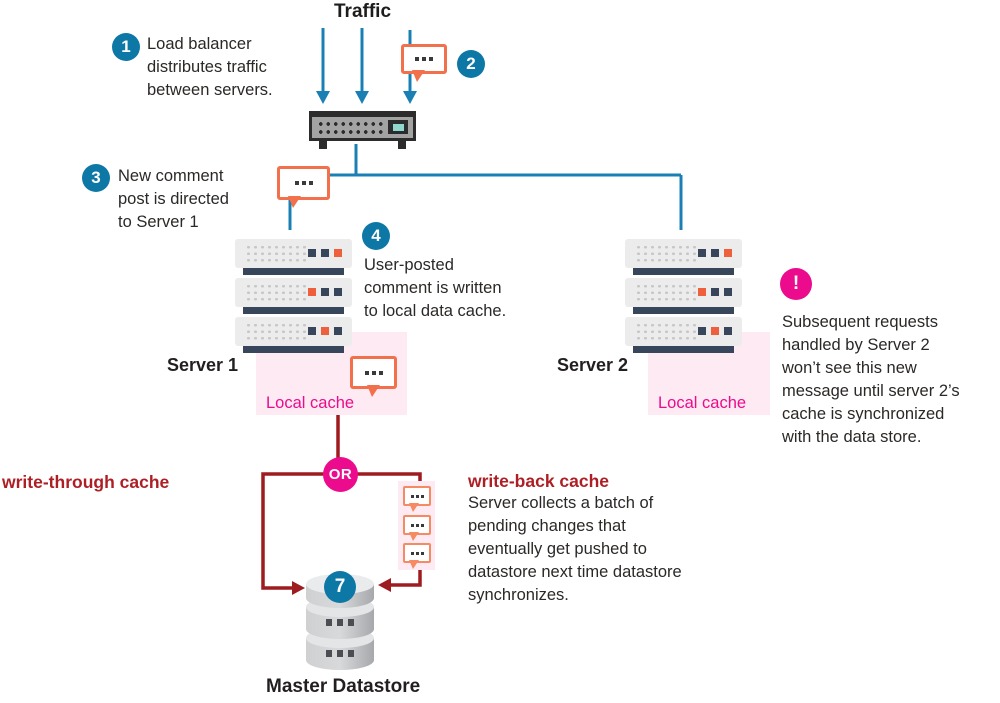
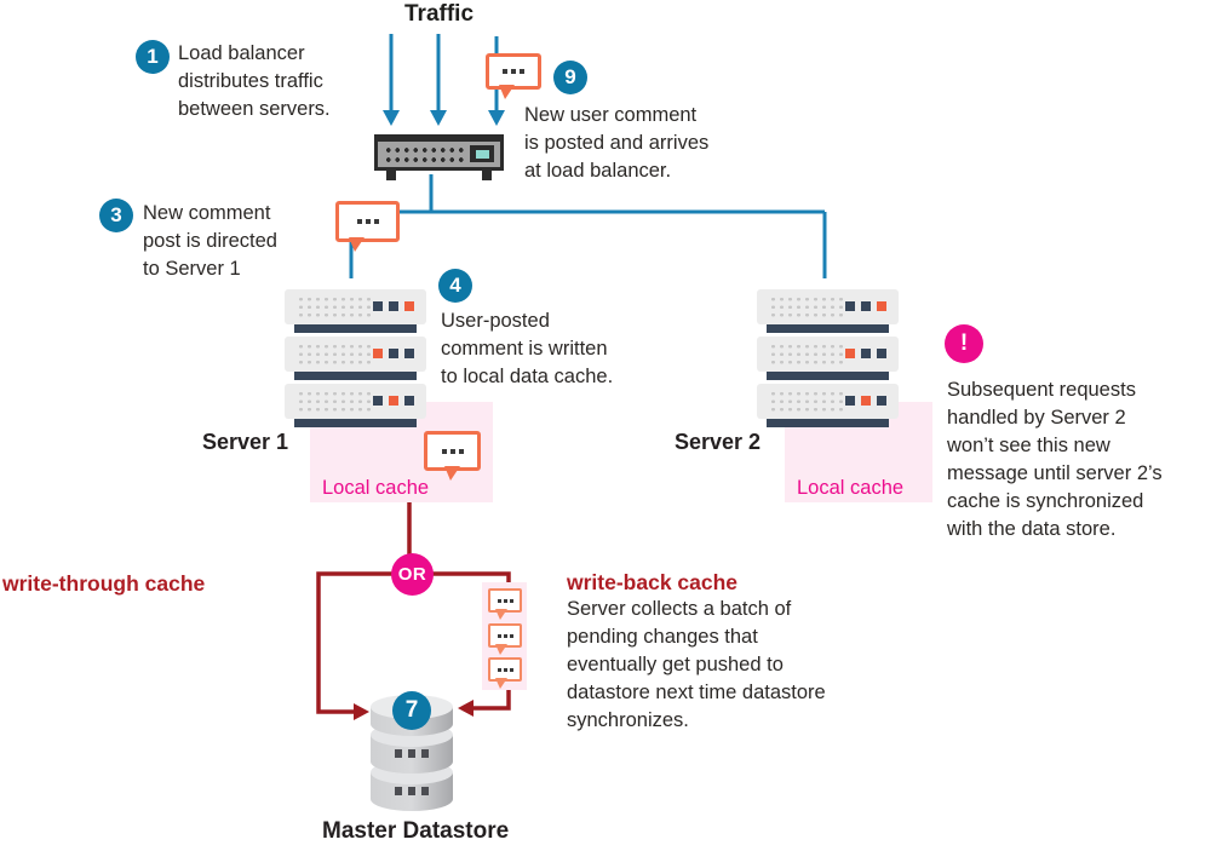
  Traffic
  1
  Load balancer
  distributes traffic
  between servers.
- 2
+ 9
+ New user comment
+ is posted and arrives
+ at load balancer.
  3
  New comment
  post is directed
  to Server 1
  Server 1
  4
  User-posted
  comment is written
  to local data cache.
  Local cache
  Server 2
  Local cache
  !
  Subsequent requests
  handled by Server 2
  won’t see this new
  message until server 2’s
  cache is synchronized
  with the data store.
  OR
  write-through cache
  write-back cache
  Server collects a batch of
  pending changes that
  eventually get pushed to
  datastore next time datastore
  synchronizes.
  7
  Master Datastore
